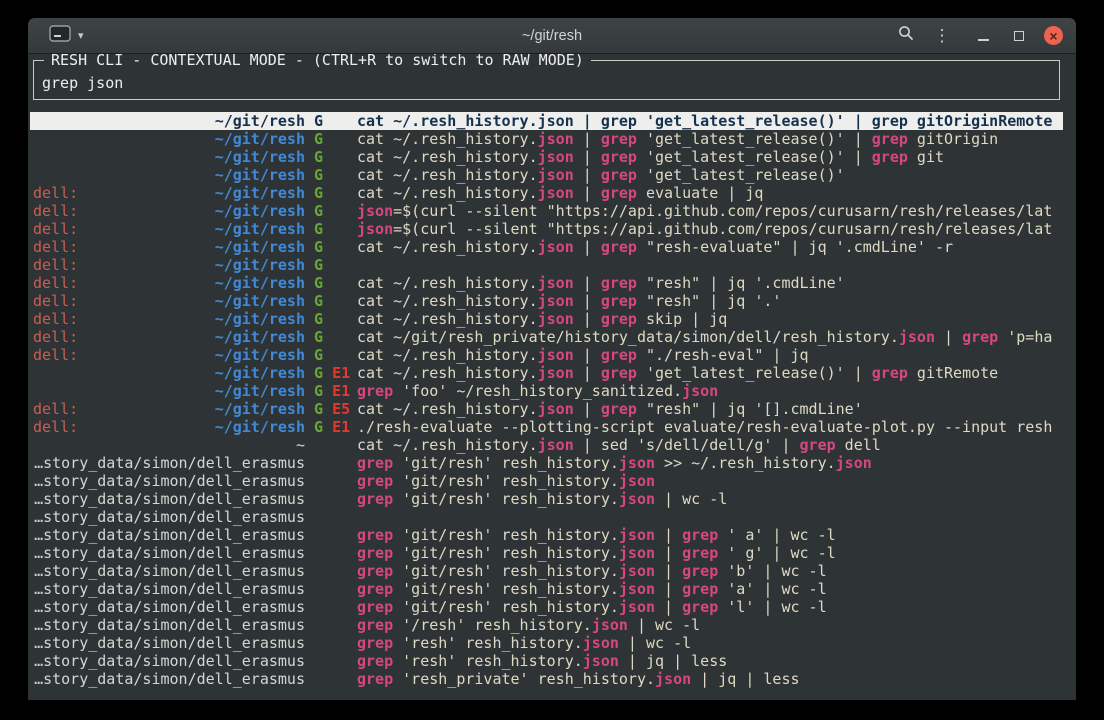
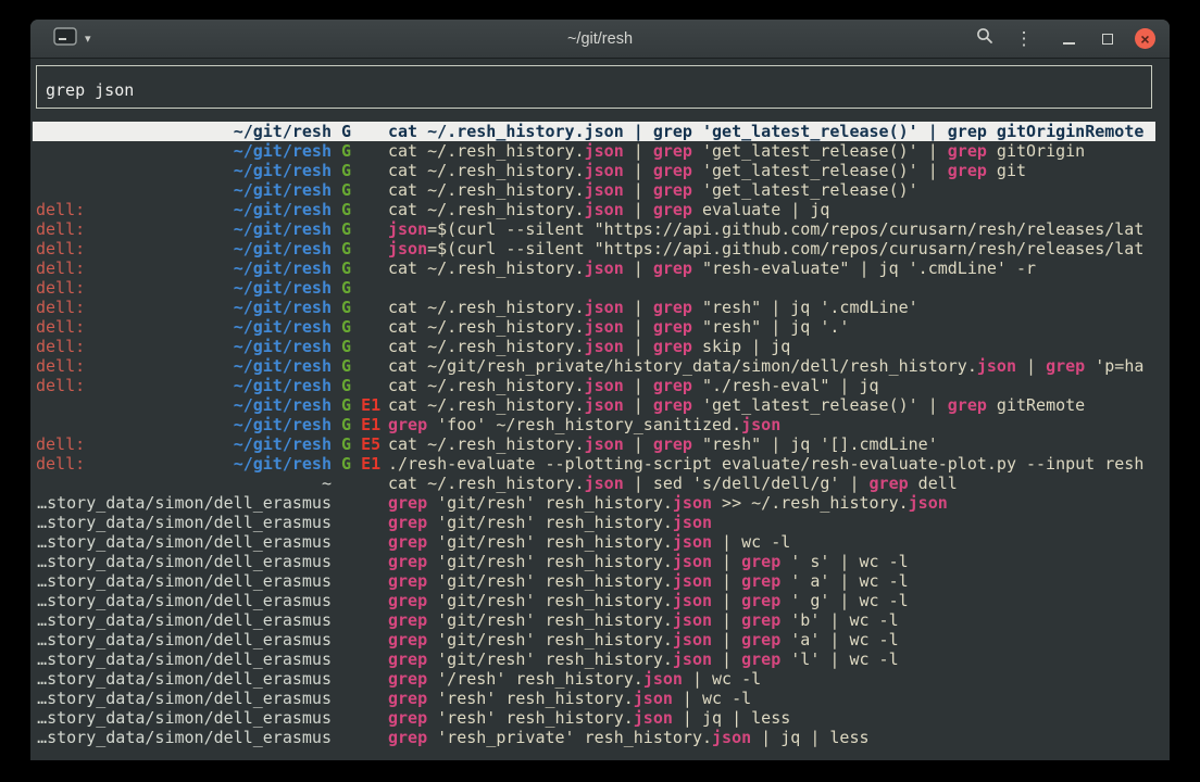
  ~/git/resh
  ▾
  ⋮
  ×
- RESH CLI - CONTEXTUAL MODE - (CTRL+R to switch to RAW MODE)
  grep json
  ~/git/resh
  G
  cat ~/.resh_history.json | grep 'get_latest_release()' | grep gitOriginRemote
  ~/git/resh
  G
  cat ~/.resh_history.json | grep 'get_latest_release()' | grep gitOrigin
  ~/git/resh
  G
  cat ~/.resh_history.json | grep 'get_latest_release()' | grep git
  ~/git/resh
  G
  cat ~/.resh_history.json | grep 'get_latest_release()'
  dell:
  ~/git/resh
  G
  cat ~/.resh_history.json | grep evaluate | jq
  dell:
  ~/git/resh
  G
  json=$(curl --silent "https://api.github.com/repos/curusarn/resh/releases/lat
  dell:
  ~/git/resh
  G
  json=$(curl --silent "https://api.github.com/repos/curusarn/resh/releases/lat
  dell:
  ~/git/resh
  G
  cat ~/.resh_history.json | grep "resh-evaluate" | jq '.cmdLine' -r
  dell:
  ~/git/resh
  G
  dell:
  ~/git/resh
  G
  cat ~/.resh_history.json | grep "resh" | jq '.cmdLine'
  dell:
  ~/git/resh
  G
  cat ~/.resh_history.json | grep "resh" | jq '.'
  dell:
  ~/git/resh
  G
  cat ~/.resh_history.json | grep skip | jq
  dell:
  ~/git/resh
  G
  cat ~/git/resh_private/history_data/simon/dell/resh_history.json | grep 'p=ha
  dell:
  ~/git/resh
  G
  cat ~/.resh_history.json | grep "./resh-eval" | jq
  ~/git/resh
  G E1
  cat ~/.resh_history.json | grep 'get_latest_release()' | grep gitRemote
  ~/git/resh
  G E1
  grep 'foo' ~/resh_history_sanitized.json
  dell:
  ~/git/resh
  G E5
  cat ~/.resh_history.json | grep "resh" | jq '[].cmdLine'
  dell:
  ~/git/resh
  G E1
  ./resh-evaluate --plotting-script evaluate/resh-evaluate-plot.py --input resh
  ~
  cat ~/.resh_history.json | sed 's/dell/dell/g' | grep dell
  …story_data/simon/dell_erasmus
  grep 'git/resh' resh_history.json >> ~/.resh_history.json
  …story_data/simon/dell_erasmus
  grep 'git/resh' resh_history.json
  …story_data/simon/dell_erasmus
  grep 'git/resh' resh_history.json | wc -l
  …story_data/simon/dell_erasmus
+ grep 'git/resh' resh_history.json | grep ' s' | wc -l
  …story_data/simon/dell_erasmus
  grep 'git/resh' resh_history.json | grep ' a' | wc -l
  …story_data/simon/dell_erasmus
  grep 'git/resh' resh_history.json | grep ' g' | wc -l
  …story_data/simon/dell_erasmus
  grep 'git/resh' resh_history.json | grep 'b' | wc -l
  …story_data/simon/dell_erasmus
  grep 'git/resh' resh_history.json | grep 'a' | wc -l
  …story_data/simon/dell_erasmus
  grep 'git/resh' resh_history.json | grep 'l' | wc -l
  …story_data/simon/dell_erasmus
  grep '/resh' resh_history.json | wc -l
  …story_data/simon/dell_erasmus
  grep 'resh' resh_history.json | wc -l
  …story_data/simon/dell_erasmus
  grep 'resh' resh_history.json | jq | less
  …story_data/simon/dell_erasmus
  grep 'resh_private' resh_history.json | jq | less
